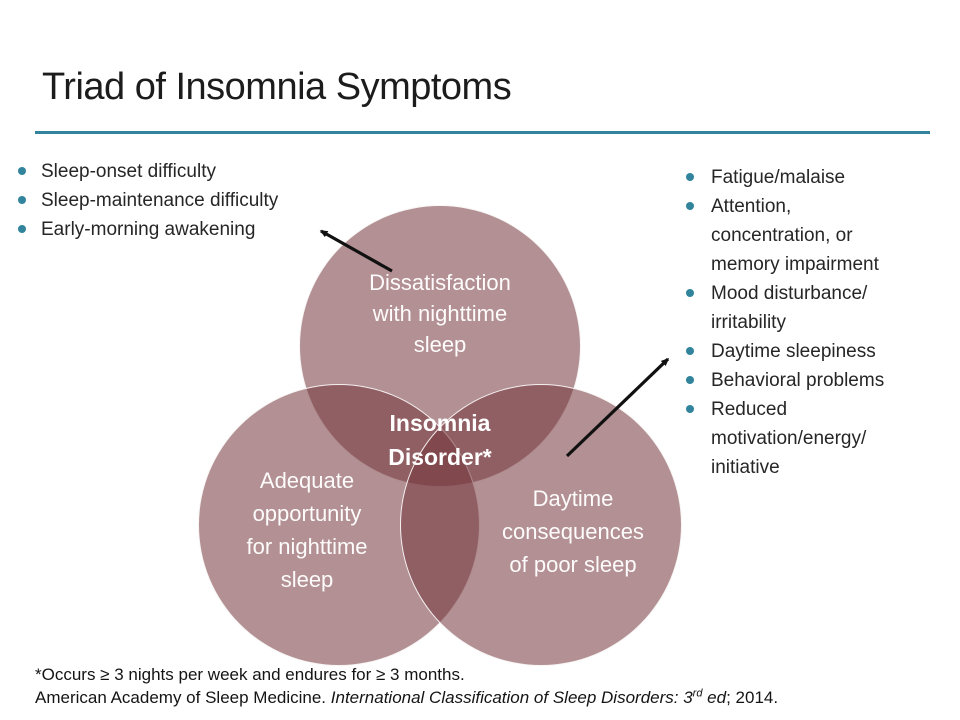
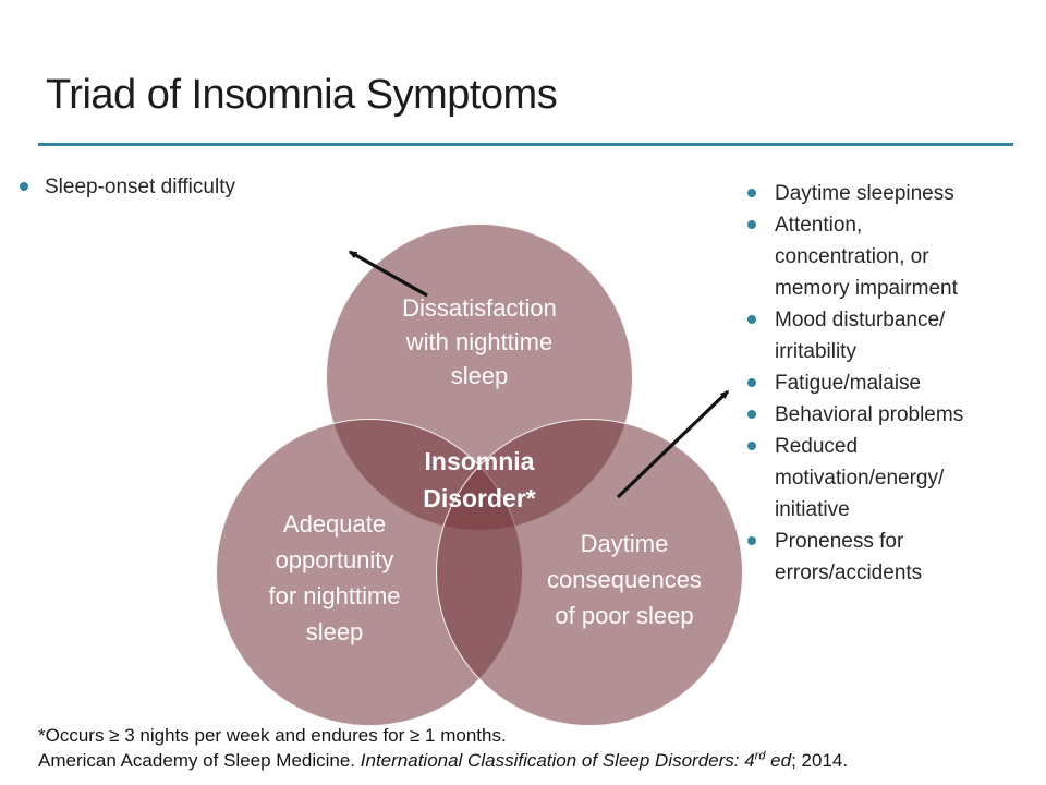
  Triad of Insomnia Symptoms
  Sleep-onset difficulty
- Sleep-maintenance difficulty
- Early-morning awakening
- Fatigue/malaise
+ Daytime sleepiness
  Attention,
  concentration, or
  memory impairment
  Mood disturbance/
  irritability
- Daytime sleepiness
+ Fatigue/malaise
  Behavioral problems
  Reduced
  motivation/energy/
  initiative
+ Proneness for
+ errors/accidents
  Dissatisfaction
  with nighttime
  sleep
  Adequate
  opportunity
  for nighttime
  sleep
  Daytime
  consequences
  of poor sleep
  Insomnia
  Disorder*
- *Occurs ≥ 3 nights per week and endures for ≥ 3 months.
+ *Occurs ≥ 3 nights per week and endures for ≥ 1 months.
- American Academy of Sleep Medicine. International Classification of Sleep Disorders: 3rd ed; 2014.
+ American Academy of Sleep Medicine. International Classification of Sleep Disorders: 4rd ed; 2014.
